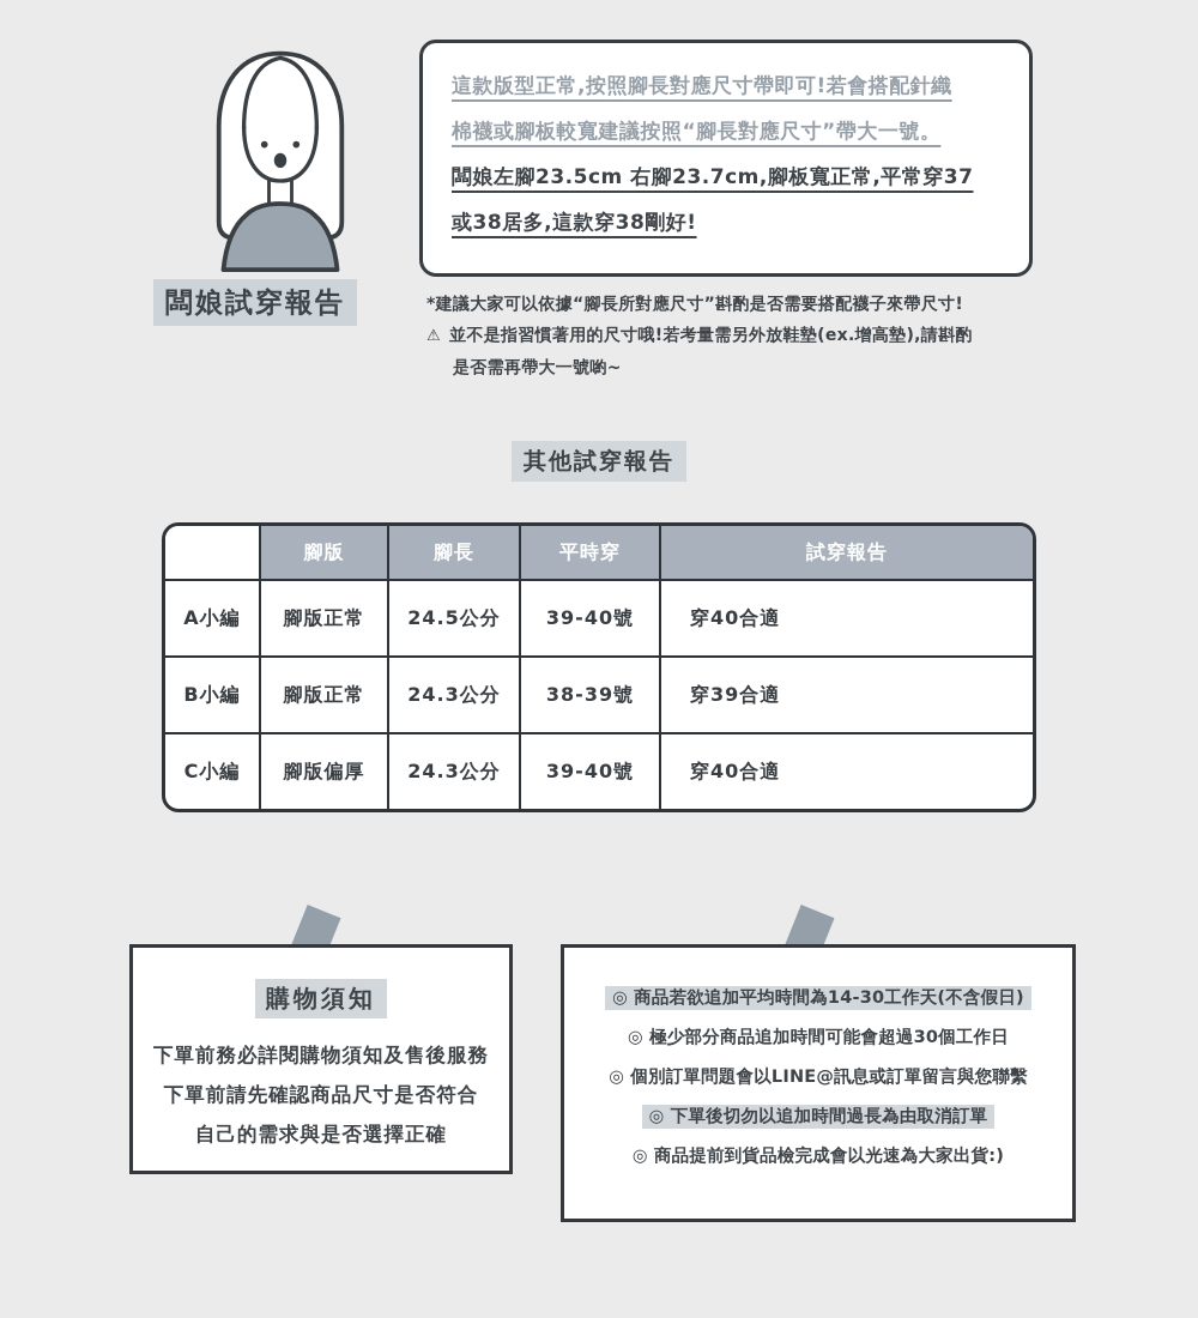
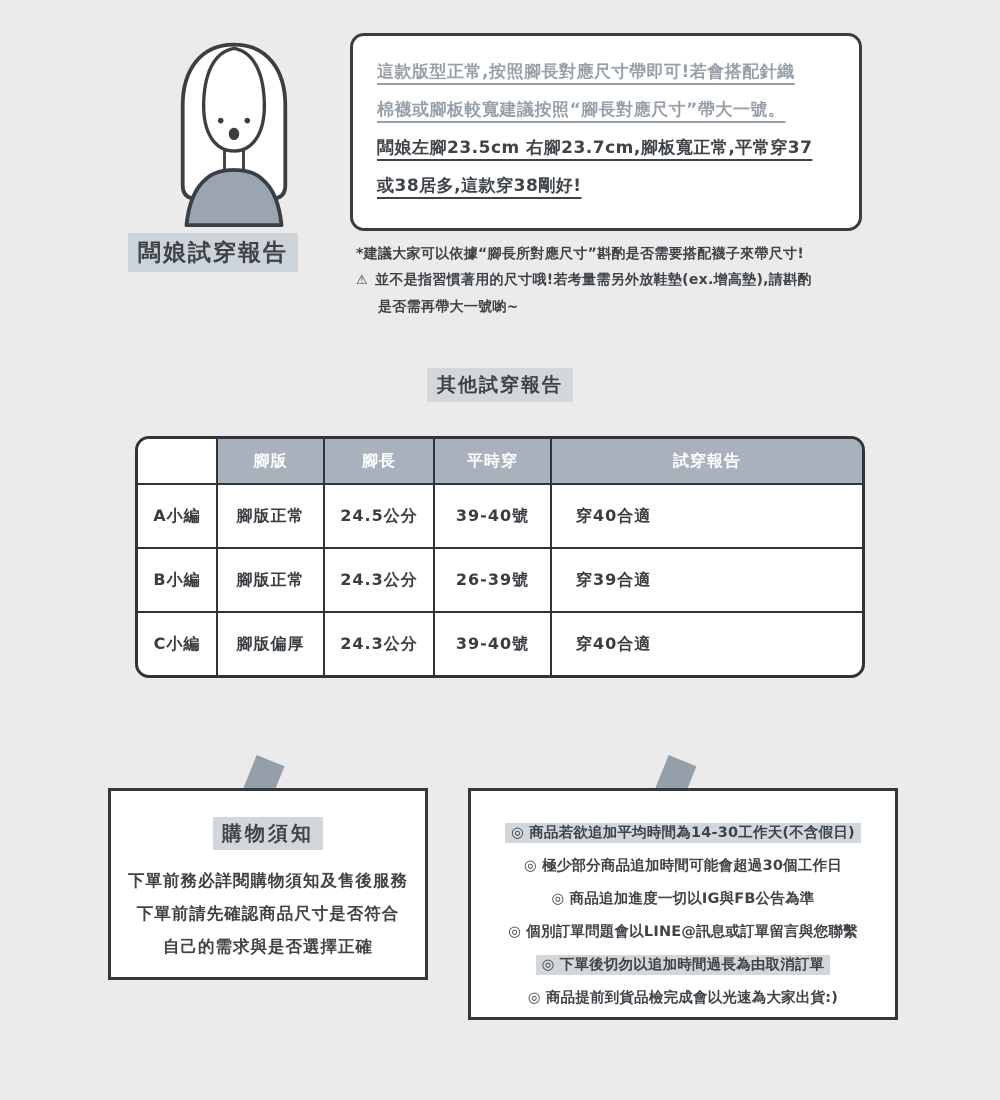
  闆娘試穿報告
  這款版型正常,按照腳長對應尺寸帶即可!若會搭配針織
  棉襪或腳板較寬建議按照“腳長對應尺寸”帶大一號。
  闆娘左腳23.5cm 右腳23.7cm,腳板寬正常,平常穿37
  或38居多,這款穿38剛好!
  *建議大家可以依據“腳長所對應尺寸”斟酌是否需要搭配襪子來帶尺寸!
  ⚠ 並不是指習慣著用的尺寸哦!若考量需另外放鞋墊(ex.增高墊),請斟酌
  是否需再帶大一號喲~
  其他試穿報告
  腳版
  腳長
  平時穿
  試穿報告
  A小編
  腳版正常
  24.5公分
  39-40號
  穿40合適
  B小編
  腳版正常
  24.3公分
- 38-39號
+ 26-39號
  穿39合適
  C小編
  腳版偏厚
  24.3公分
  39-40號
  穿40合適
  購物須知
  下單前務必詳閱購物須知及售後服務
  下單前請先確認商品尺寸是否符合
  自己的需求與是否選擇正確
  ◎ 商品若欲追加平均時間為14-30工作天(不含假日)
  ◎ 極少部分商品追加時間可能會超過30個工作日
+ ◎ 商品追加進度一切以IG與FB公告為準
  ◎ 個別訂單問題會以LINE@訊息或訂單留言與您聯繫
  ◎ 下單後切勿以追加時間過長為由取消訂單
  ◎ 商品提前到貨品檢完成會以光速為大家出貨:)
